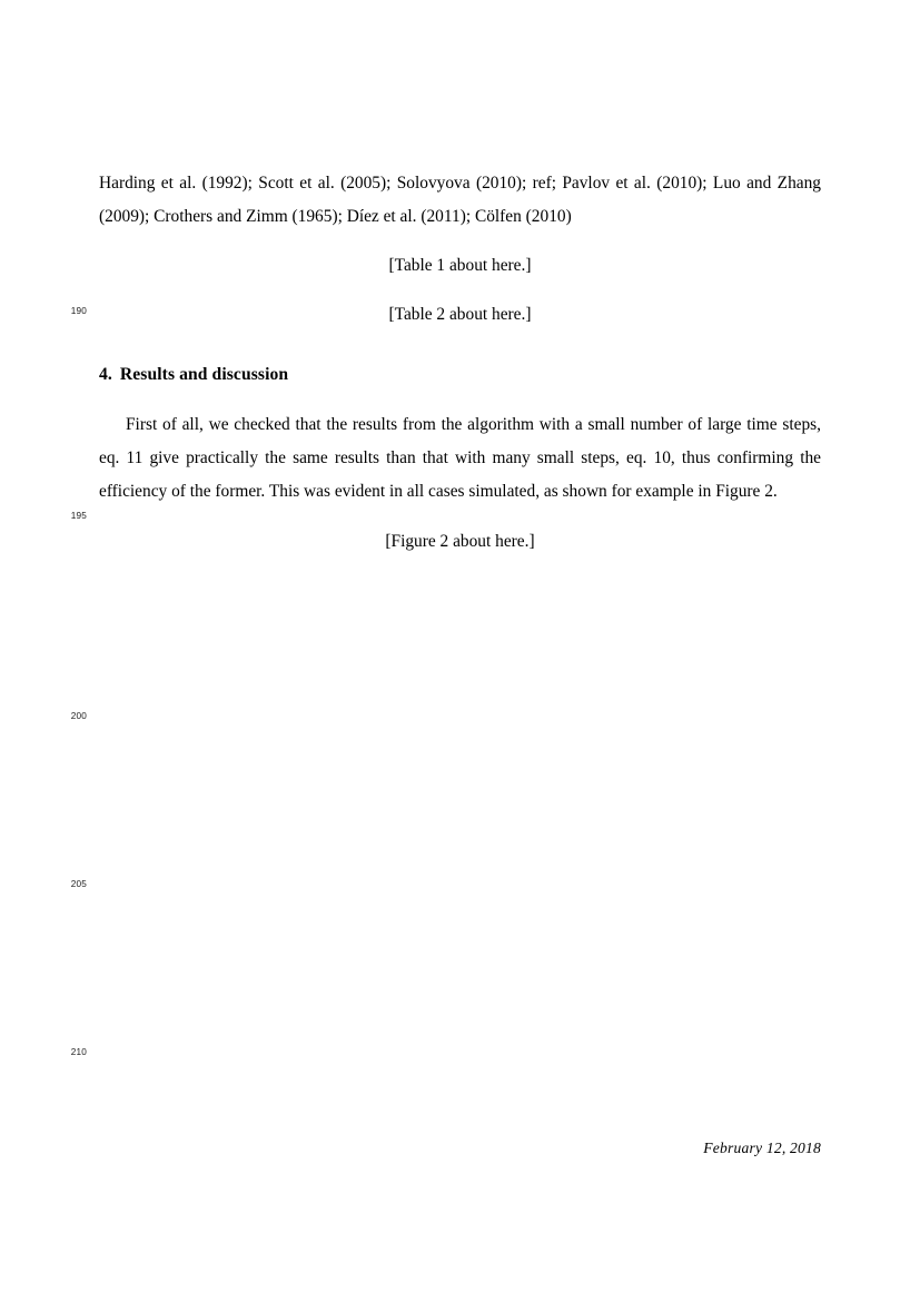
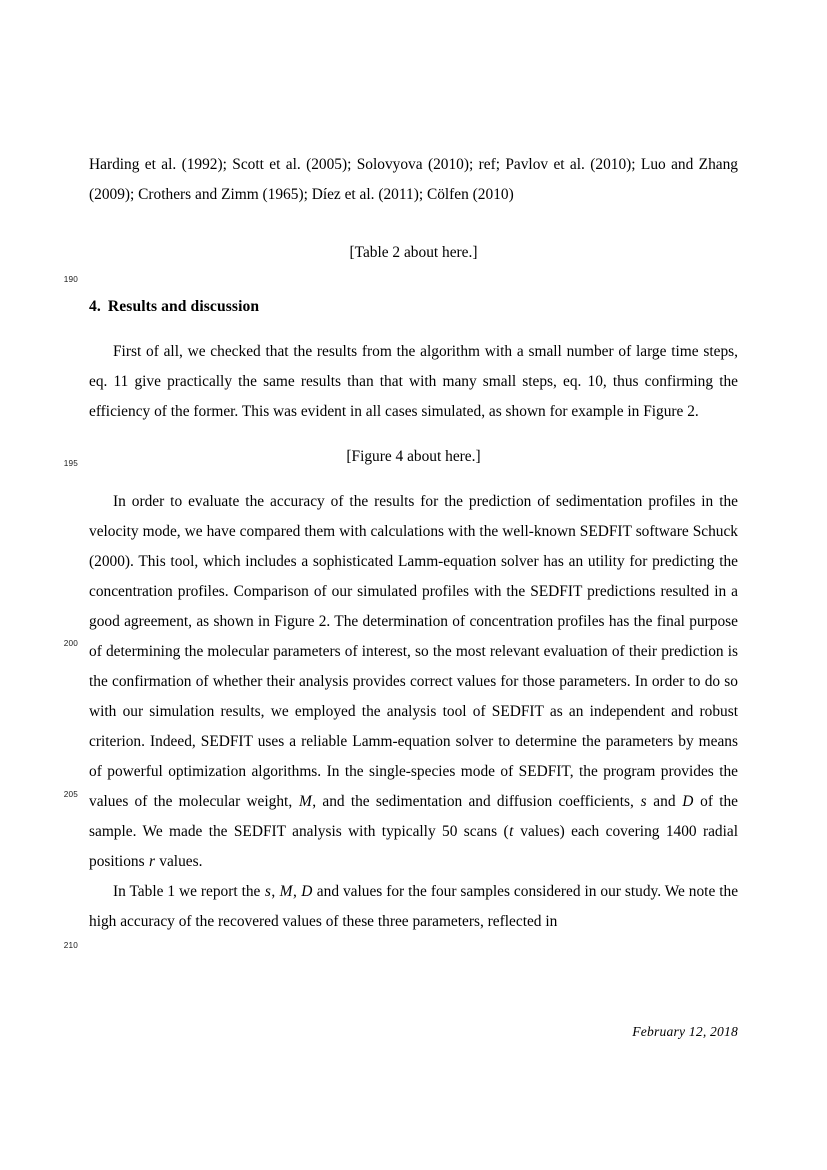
  190
  195
  200
  205
  210
  Harding et al. (1992); Scott et al. (2005); Solovyova (2010); ref; Pavlov et al. (2010); Luo and Zhang (2009); Crothers and Zimm (1965); Díez et al. (2011); Cölfen (2010)
- [Table 1 about here.]
  [Table 2 about here.]
  4. Results and discussion
  First of all, we checked that the results from the algorithm with a small number of large time steps, eq. 11 give practically the same results than that with many small steps, eq. 10, thus confirming the efficiency of the former. This was evident in all cases simulated, as shown for example in Figure 2.
- [Figure 2 about here.]
+ [Figure 4 about here.]
+ In order to evaluate the accuracy of the results for the prediction of sedimentation profiles in the velocity mode, we have compared them with calculations with the well-known SEDFIT software Schuck (2000). This tool, which includes a sophisticated Lamm-equation solver has an utility for predicting the concentration profiles. Comparison of our simulated profiles with the SEDFIT predictions resulted in a good agreement, as shown in Figure 2. The determination of concentration profiles has the final purpose of determining the molecular parameters of interest, so the most relevant evaluation of their prediction is the confirmation of whether their analysis provides correct values for those parameters. In order to do so with our simulation results, we employed the analysis tool of SEDFIT as an independent and robust criterion. Indeed, SEDFIT uses a reliable Lamm-equation solver to determine the parameters by means of powerful optimization algorithms. In the single-species mode of SEDFIT, the program provides the values of the molecular weight, M, and the sedimentation and diffusion coefficients, s and D of the sample. We made the SEDFIT analysis with typically 50 scans (t values) each covering 1400 radial positions r values.
+ In Table 1 we report the s, M, D and values for the four samples considered in our study. We note the high accuracy of the recovered values of these three parameters, reflected in
  February 12, 2018
